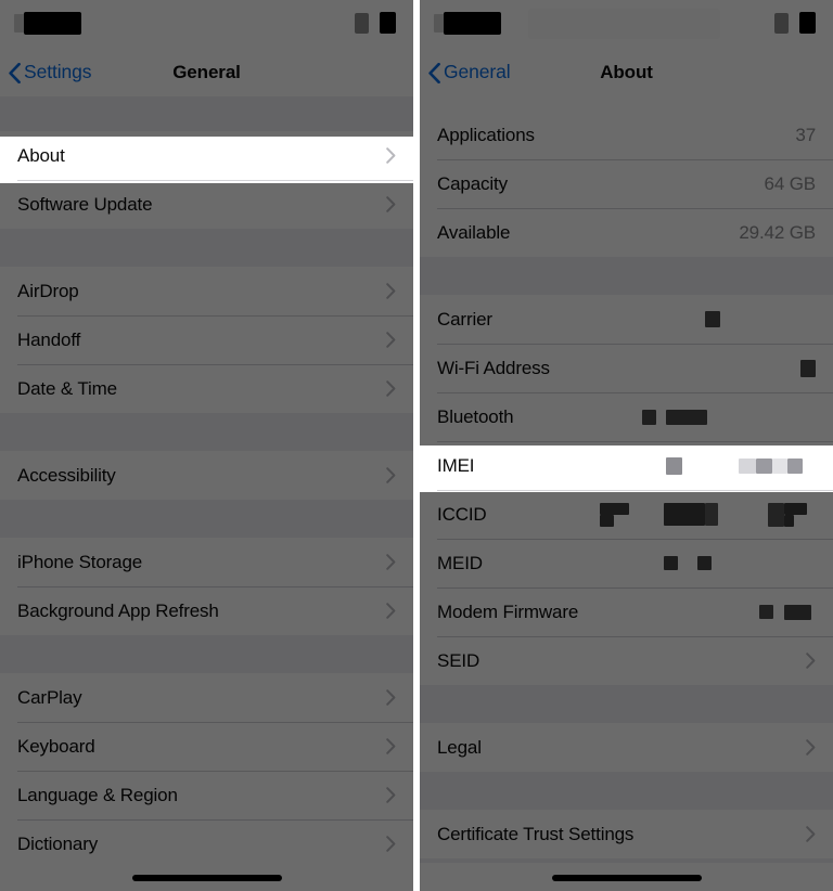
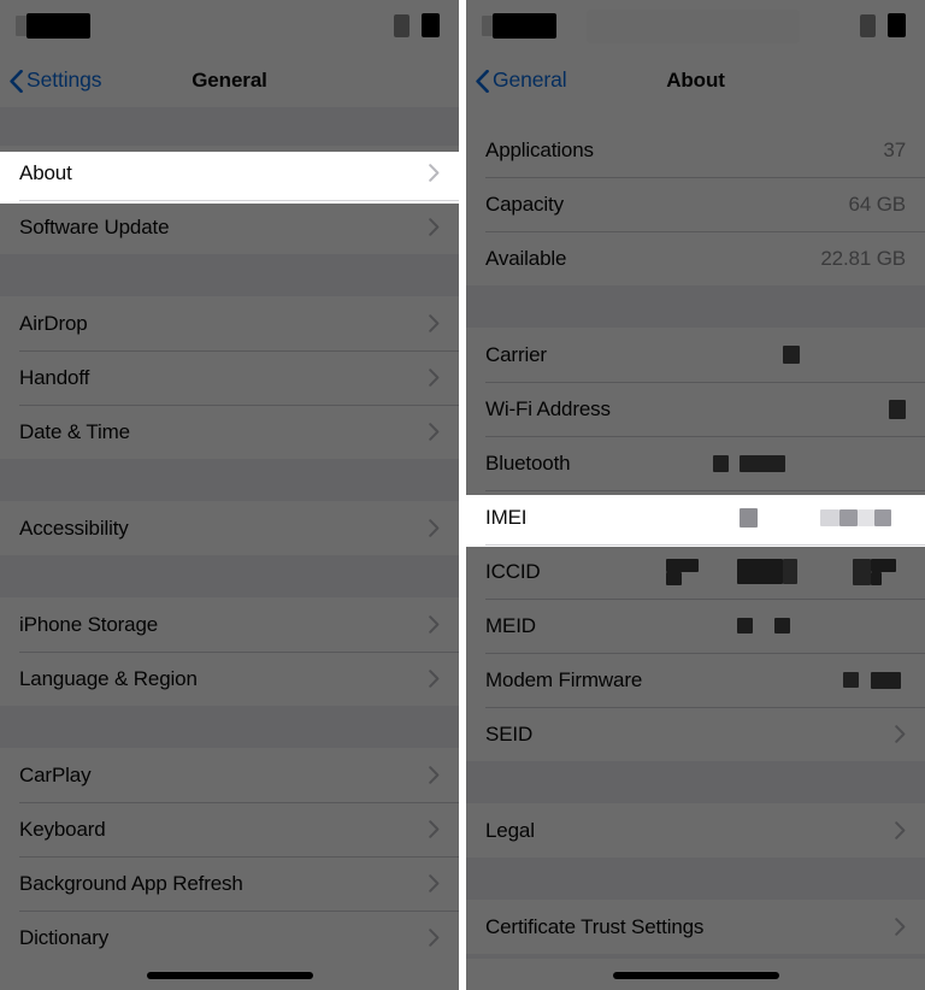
  Settings
  General
  About
  Software Update
  AirDrop
  Handoff
  Date & Time
  Accessibility
  iPhone Storage
- Background App Refresh
+ Language & Region
  CarPlay
  Keyboard
- Language & Region
+ Background App Refresh
  Dictionary
  General
  About
  Applications
  37
  Capacity
  64 GB
  Available
- 29.42 GB
+ 22.81 GB
  Carrier
  Wi-Fi Address
  Bluetooth
  IMEI
  ICCID
  MEID
  Modem Firmware
  SEID
  Legal
  Certificate Trust Settings
